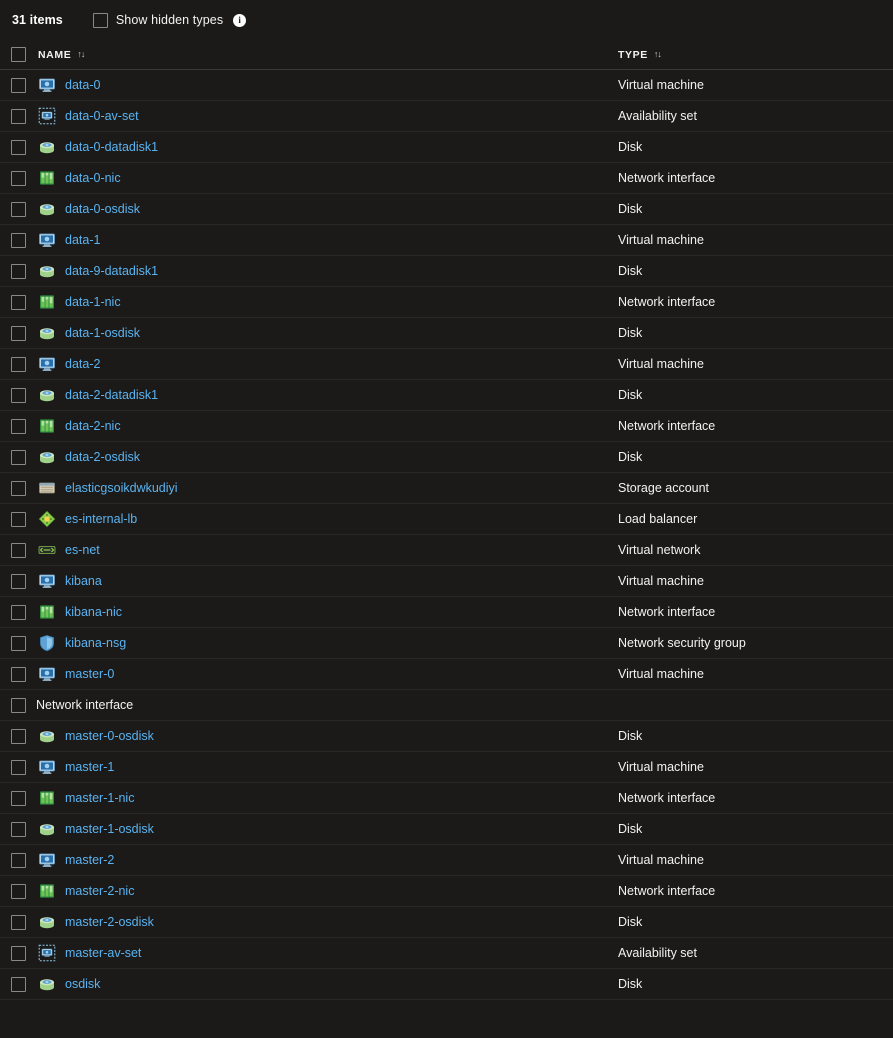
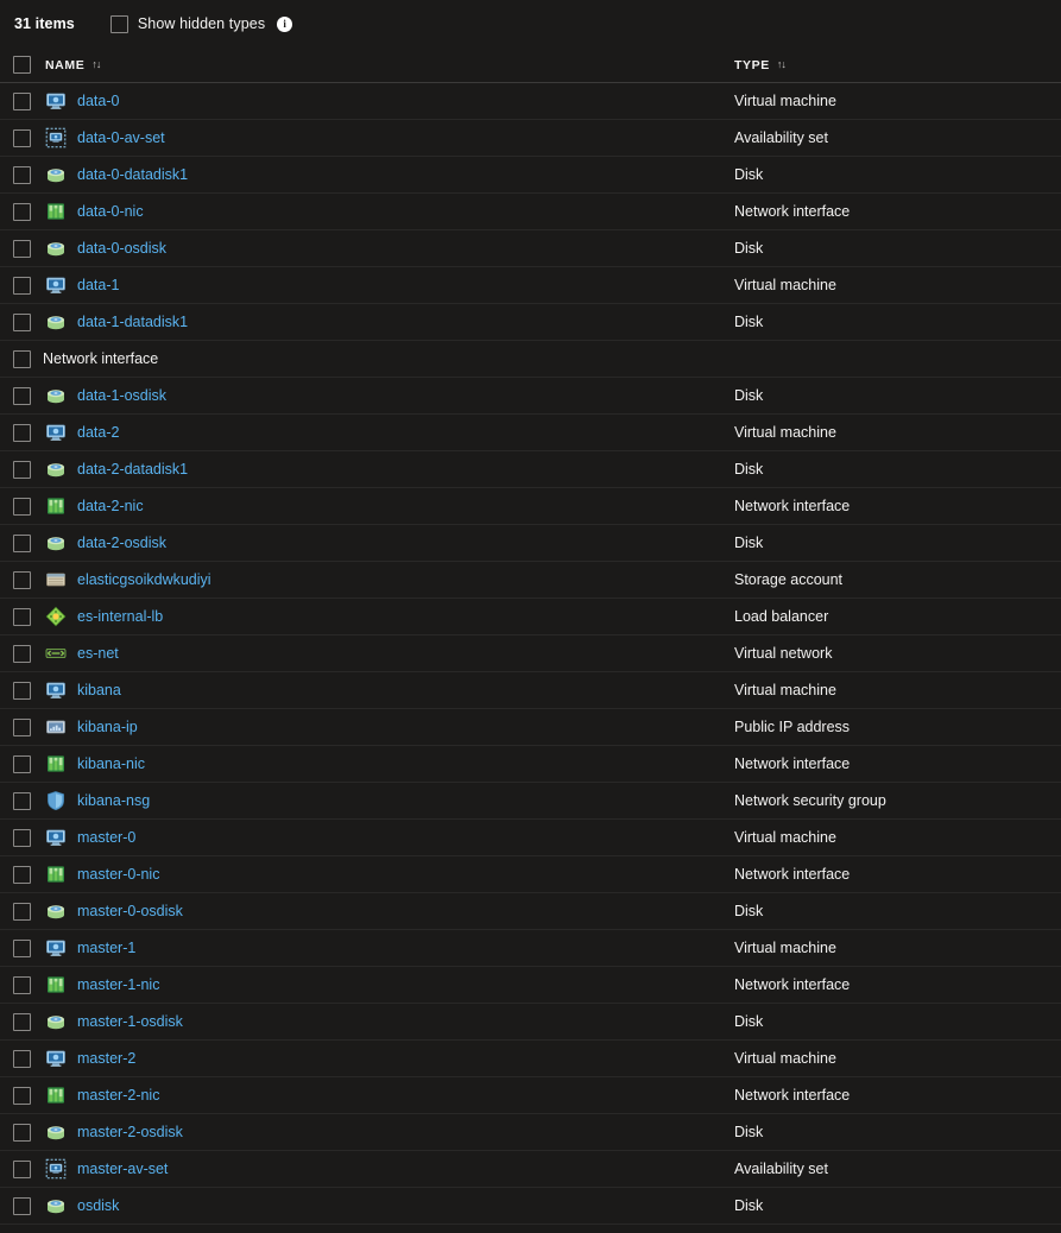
  31 items
  Show hidden types
  i
  NAME
  ↑↓
  TYPE
  ↑↓
  data-0
  Virtual machine
  data-0-av-set
  Availability set
  data-0-datadisk1
  Disk
  data-0-nic
  Network interface
  data-0-osdisk
  Disk
  data-1
  Virtual machine
- data-9-datadisk1
+ data-1-datadisk1
  Disk
- data-1-nic
  Network interface
  data-1-osdisk
  Disk
  data-2
  Virtual machine
  data-2-datadisk1
  Disk
  data-2-nic
  Network interface
  data-2-osdisk
  Disk
  elasticgsoikdwkudiyi
  Storage account
  es-internal-lb
  Load balancer
  es-net
  Virtual network
  kibana
  Virtual machine
+ kibana-ip
+ Public IP address
  kibana-nic
  Network interface
  kibana-nsg
  Network security group
  master-0
  Virtual machine
+ master-0-nic
  Network interface
  master-0-osdisk
  Disk
  master-1
  Virtual machine
  master-1-nic
  Network interface
  master-1-osdisk
  Disk
  master-2
  Virtual machine
  master-2-nic
  Network interface
  master-2-osdisk
  Disk
  master-av-set
  Availability set
  osdisk
  Disk
